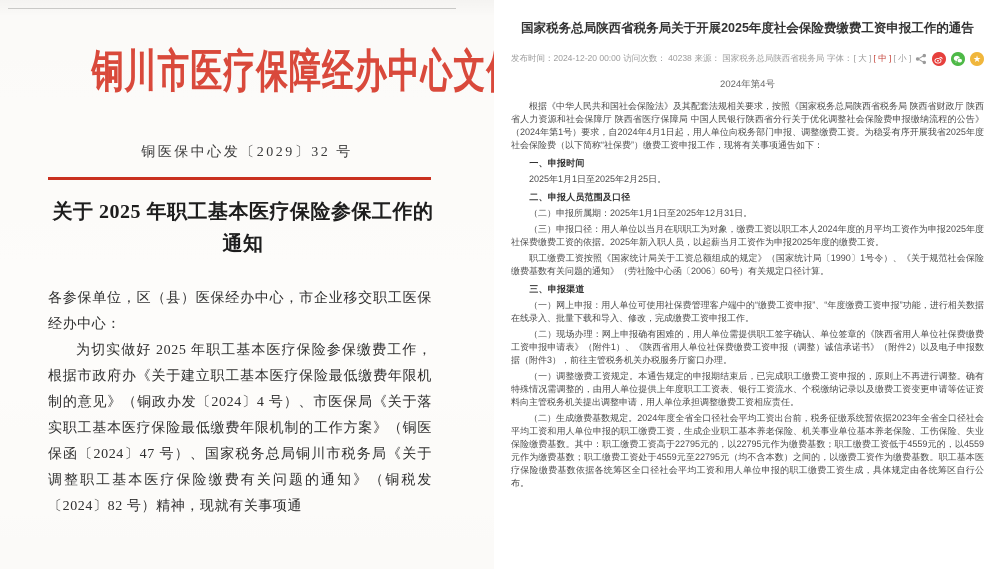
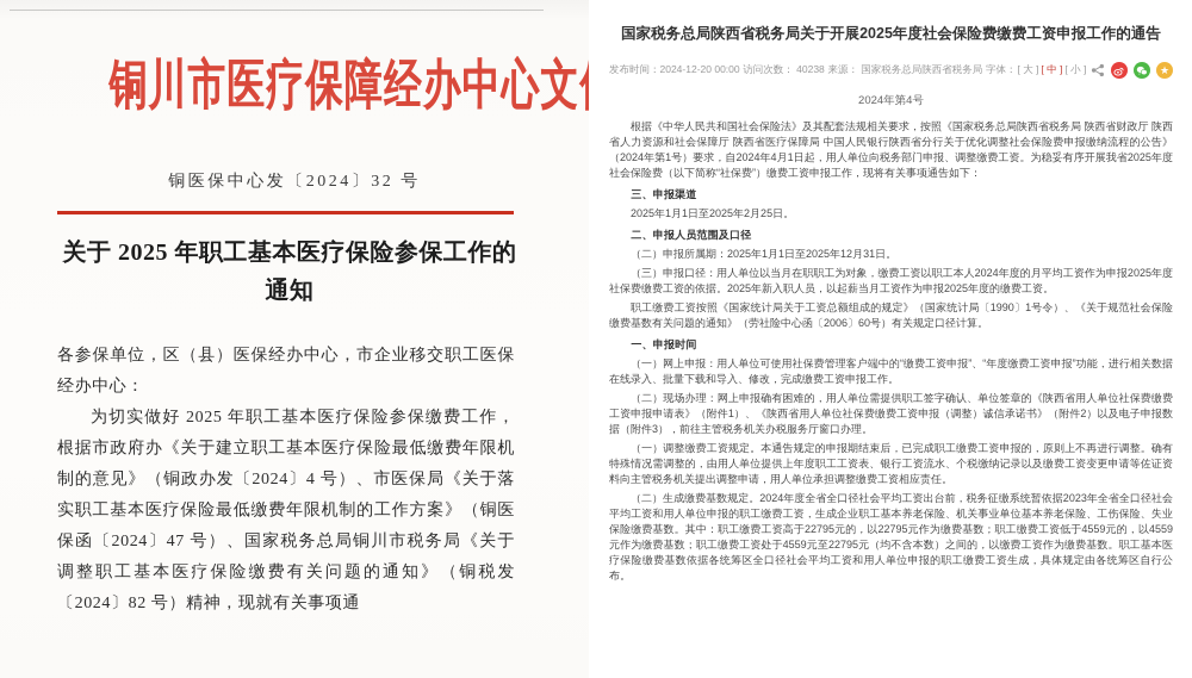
  铜川市医疗保障经办中心文
- 铜医保中心发〔2029〕32 号
+ 铜医保中心发〔2024〕32 号
  关于 2025 年职工基本医疗保险参保工作的通知
  各参保单位，区（县）医保经办中心，市企业移交职工医保经办中心：
  为切实做好 2025 年职工基本医疗保险参保缴费工作，根据市政府办《关于建立职工基本医疗保险最低缴费年限机制的意见》（铜政办发〔2024〕4 号）、市医保局《关于落实职工基本医疗保险最低缴费年限机制的工作方案》（铜医保函〔2024〕47 号）、国家税务总局铜川市税务局《关于调整职工基本医疗保险缴费有关问题的通知》（铜税发〔2024〕82 号）精神，现就有关事项通
  国家税务总局陕西省税务局关于开展2025年度社会保险费缴费工资申报工作的通告
  发布时间：2024-12-20 00:00
  访问次数： 40238
  来源： 国家税务总局陕西省税务局
  字体：[ 大 ] [ 中 ] [ 小 ]
  ★
  2024年第4号
  根据《中华人民共和国社会保险法》及其配套法规相关要求，按照《国家税务总局陕西省税务局 陕西省财政厅 陕西省人力资源和社会保障厅 陕西省医疗保障局 中国人民银行陕西省分行关于优化调整社会保险费申报缴纳流程的公告》（2024年第1号）要求，自2024年4月1日起，用人单位向税务部门申报、调整缴费工资。为稳妥有序开展我省2025年度社会保险费（以下简称“社保费”）缴费工资申报工作，现将有关事项通告如下：
- 一、申报时间
+ 三、申报渠道
  2025年1月1日至2025年2月25日。
  二、申报人员范围及口径
  （二）申报所属期：2025年1月1日至2025年12月31日。
  （三）申报口径：用人单位以当月在职职工为对象，缴费工资以职工本人2024年度的月平均工资作为申报2025年度社保费缴费工资的依据。2025年新入职人员，以起薪当月工资作为申报2025年度的缴费工资。
  职工缴费工资按照《国家统计局关于工资总额组成的规定》（国家统计局〔1990〕1号令）、《关于规范社会保险缴费基数有关问题的通知》（劳社险中心函〔2006〕60号）有关规定口径计算。
- 三、申报渠道
+ 一、申报时间
  （一）网上申报：用人单位可使用社保费管理客户端中的“缴费工资申报”、“年度缴费工资申报”功能，进行相关数据在线录入、批量下载和导入、修改，完成缴费工资申报工作。
  （二）现场办理：网上申报确有困难的，用人单位需提供职工签字确认、单位签章的《陕西省用人单位社保费缴费工资申报申请表》（附件1）、《陕西省用人单位社保费缴费工资申报（调整）诚信承诺书》（附件2）以及电子申报数据（附件3），前往主管税务机关办税服务厅窗口办理。
  （一）调整缴费工资规定。本通告规定的申报期结束后，已完成职工缴费工资申报的，原则上不再进行调整。确有特殊情况需调整的，由用人单位提供上年度职工工资表、银行工资流水、个税缴纳记录以及缴费工资变更申请等佐证资料向主管税务机关提出调整申请，用人单位承担调整缴费工资相应责任。
  （二）生成缴费基数规定。2024年度全省全口径社会平均工资出台前，税务征缴系统暂依据2023年全省全口径社会平均工资和用人单位申报的职工缴费工资，生成企业职工基本养老保险、机关事业单位基本养老保险、工伤保险、失业保险缴费基数。其中：职工缴费工资高于22795元的，以22795元作为缴费基数；职工缴费工资低于4559元的，以4559元作为缴费基数；职工缴费工资处于4559元至22795元（均不含本数）之间的，以缴费工资作为缴费基数。职工基本医疗保险缴费基数依据各统筹区全口径社会平均工资和用人单位申报的职工缴费工资生成，具体规定由各统筹区自行公布。
